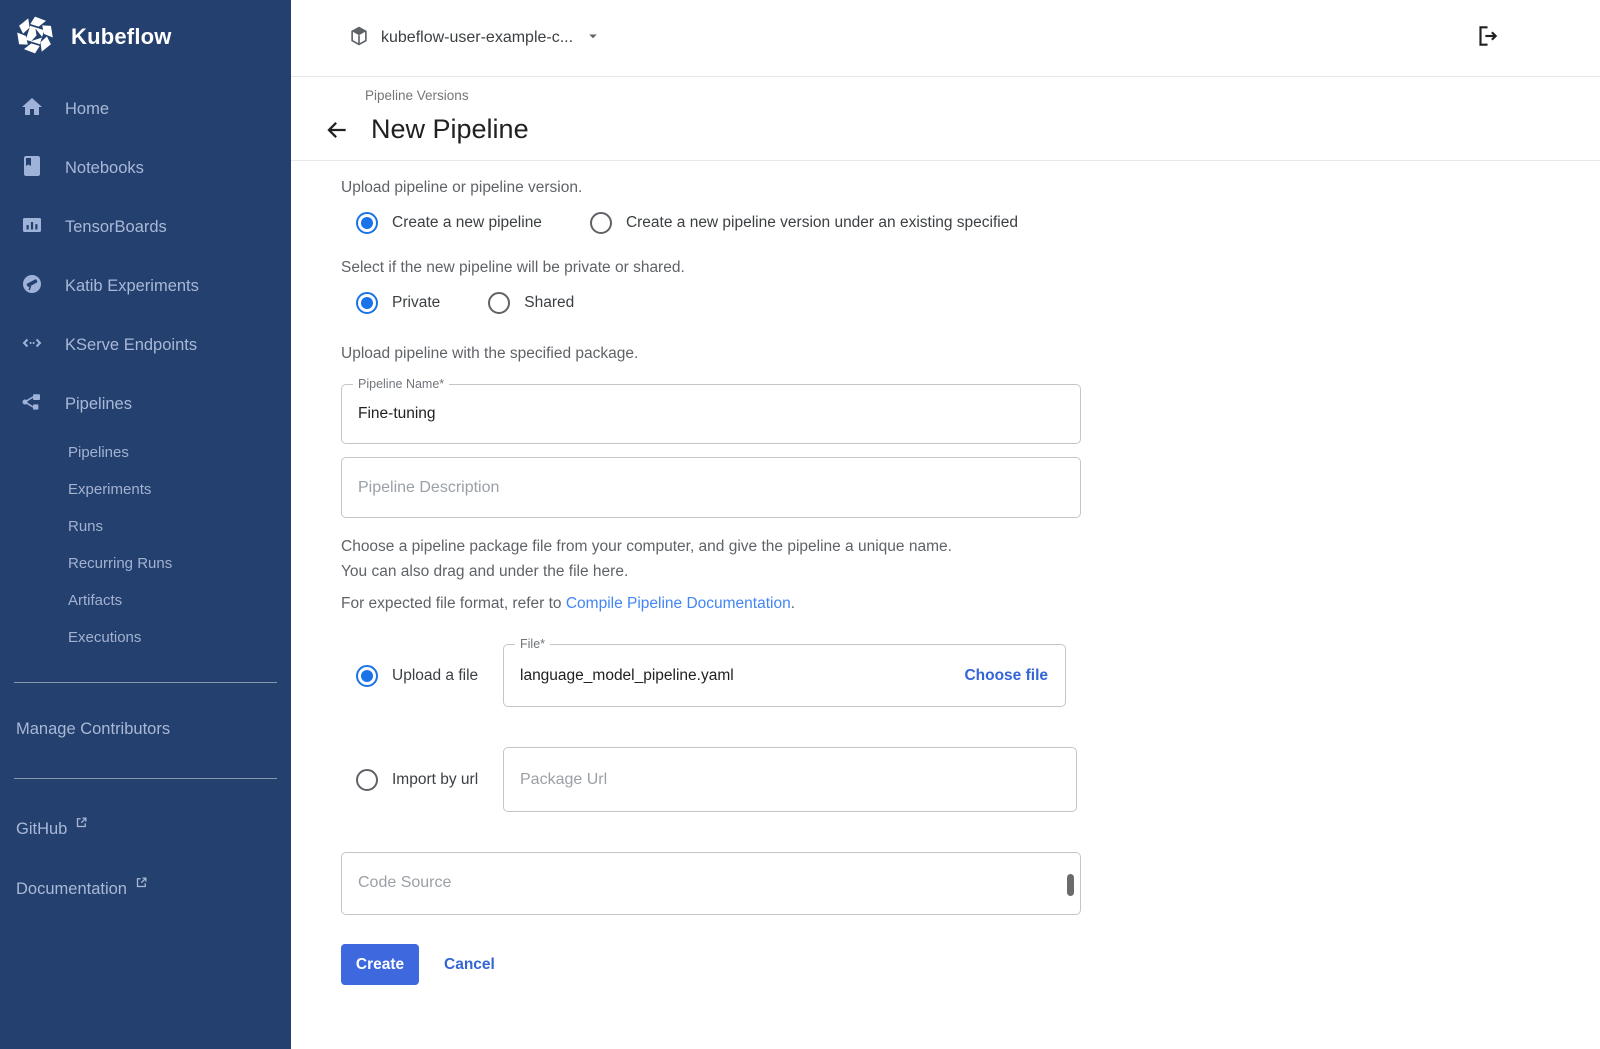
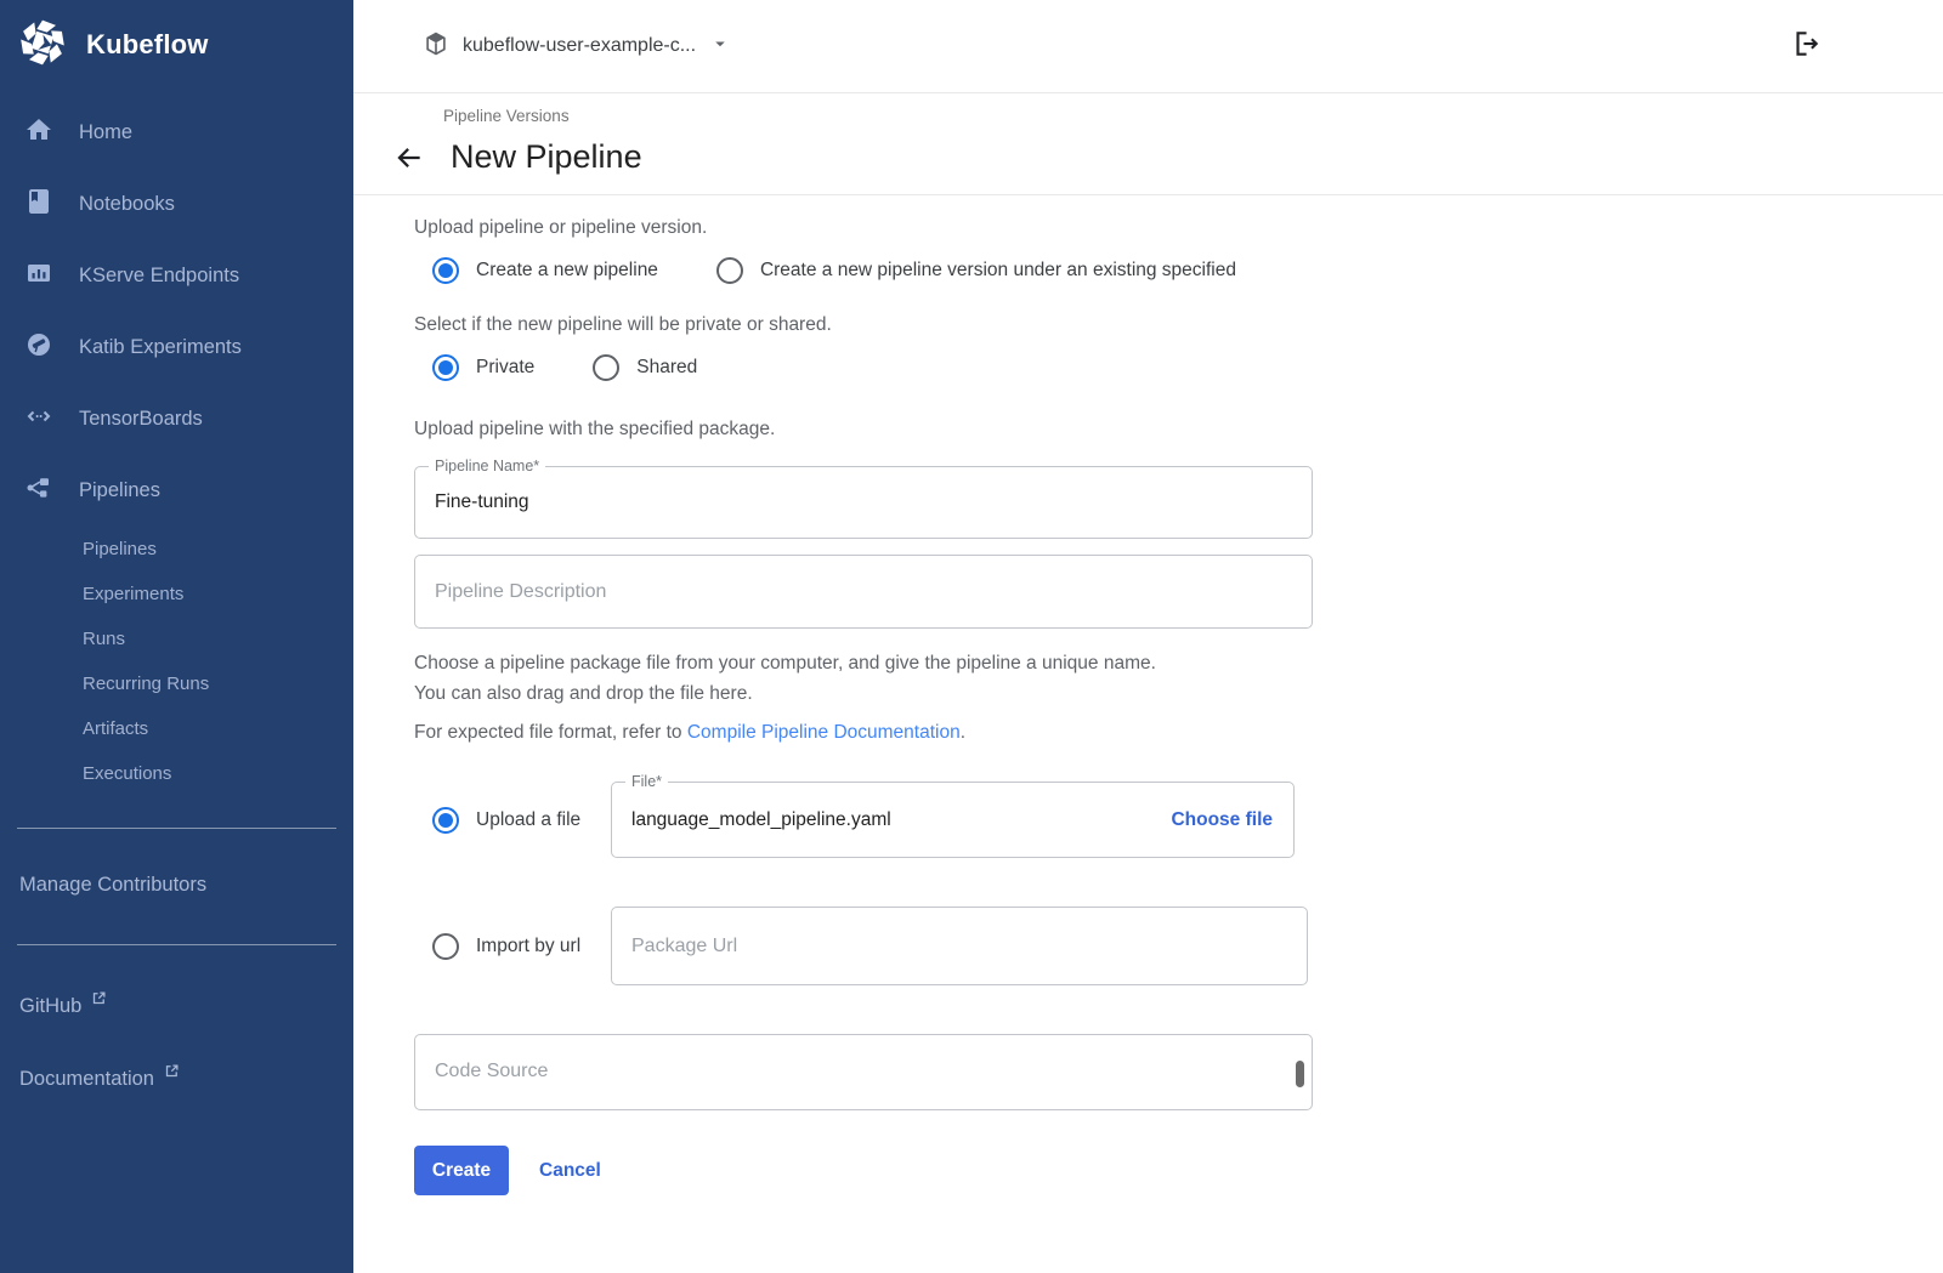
  Kubeflow
  Home
  Notebooks
- TensorBoards
+ KServe Endpoints
  Katib Experiments
- KServe Endpoints
+ TensorBoards
  Pipelines
  Pipelines
  Experiments
  Runs
  Recurring Runs
  Artifacts
  Executions
  Manage Contributors
  GitHub
  Documentation
  kubeflow-user-example-c...
  Pipeline Versions
  New Pipeline
  Upload pipeline or pipeline version.
  Create a new pipeline
  Create a new pipeline version under an existing specified
  Select if the new pipeline will be private or shared.
  Private
  Shared
  Upload pipeline with the specified package.
  Pipeline Name*
  Fine-tuning
  Pipeline Description
  Choose a pipeline package file from your computer, and give the pipeline a unique name.
- You can also drag and under the file here.
+ You can also drag and drop the file here.
  For expected file format, refer to Compile Pipeline Documentation.
  Upload a file
  File*
  language_model_pipeline.yaml
  Choose file
  Import by url
  Package Url
  Code Source
  Create
  Cancel
